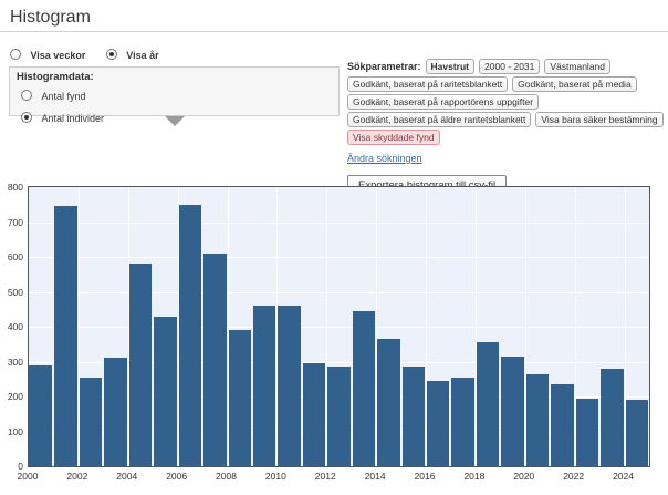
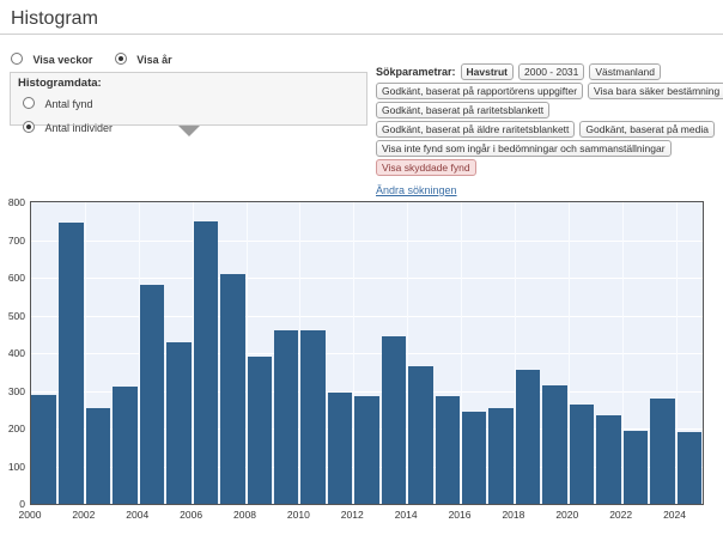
  Histogram
  Visa veckor Visa år
  Histogramdata:
  Antal fynd
  Antal individer
  Sökparametrar:
  Havstrut
  2000 - 2031
  Västmanland
- Godkänt, baserat på raritetsblankett
+ Godkänt, baserat på rapportörens uppgifter
- Godkänt, baserat på media
+ Visa bara säker bestämning
- Godkänt, baserat på rapportörens uppgifter
+ Godkänt, baserat på raritetsblankett
  Godkänt, baserat på äldre raritetsblankett
- Visa bara säker bestämning
+ Godkänt, baserat på media
+ Visa inte fynd som ingår i bedömningar och sammanställningar
  Visa skyddade fynd
  Ändra sökningen
  0
  100
  200
  300
  400
  500
  600
  700
  800
  2000
  2002
  2004
  2006
  2008
  2010
  2012
  2014
  2016
  2018
  2020
  2022
  2024
